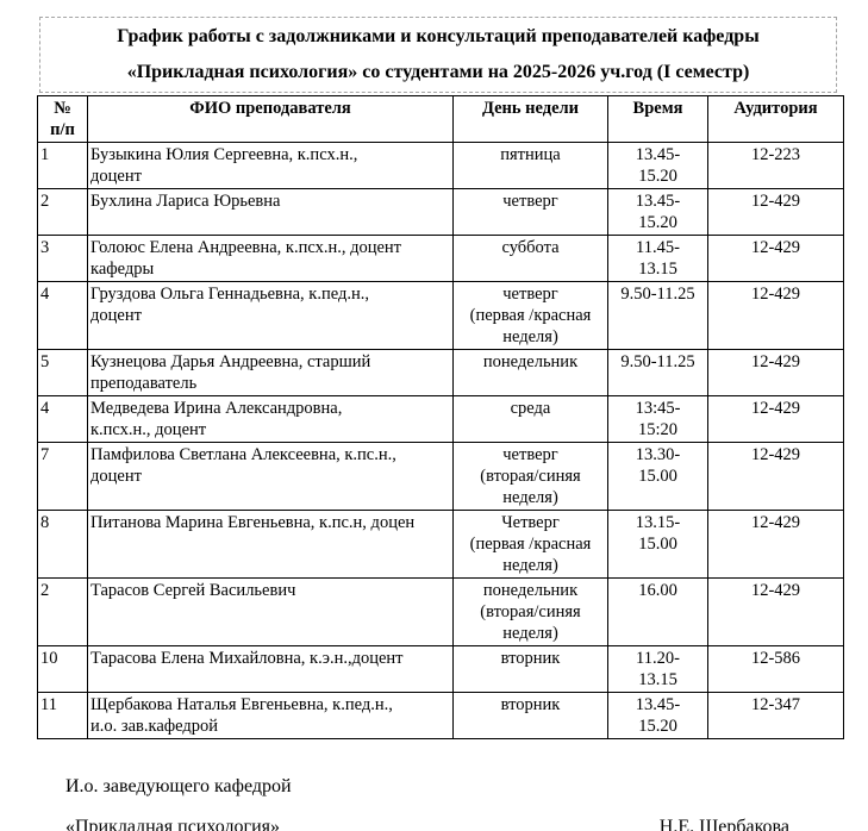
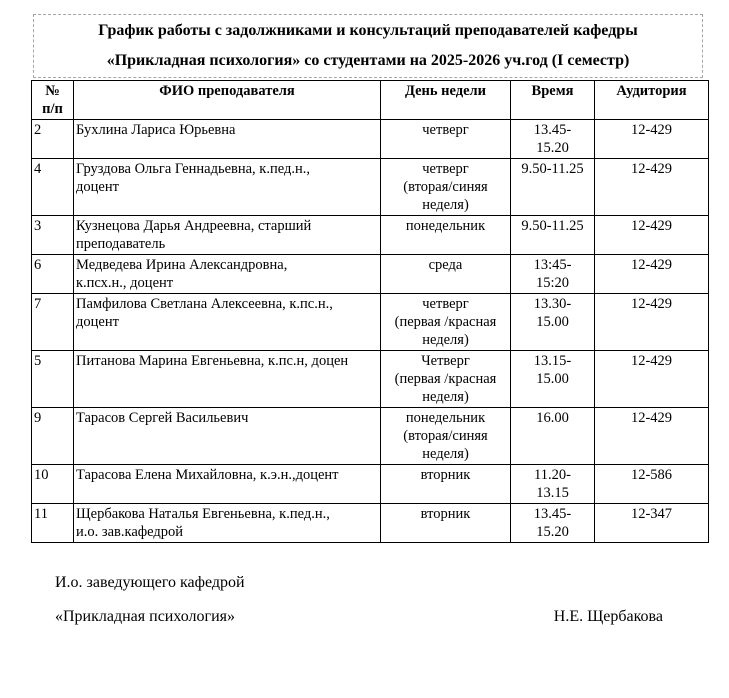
  График работы с задолжниками и консультаций преподавателей кафедры
  «Прикладная психология» со студентами на 2025-2026 уч.год (I семестр)
  № п/п	ФИО преподавателя	День недели	Время	Аудитория
- 1	Бузыкина Юлия Сергеевна, к.псх.н., доцент	пятница	13.45- 15.20	12-223
  2	Бухлина Лариса Юрьевна	четверг	13.45- 15.20	12-429
- 3	Голоюс Елена Андреевна, к.псх.н., доцент кафедры	суббота	11.45- 13.15	12-429
- 4	Груздова Ольга Геннадьевна, к.пед.н., доцент	четверг (первая /красная неделя)	9.50-11.25	12-429
+ 4	Груздова Ольга Геннадьевна, к.пед.н., доцент	четверг (вторая/синяя неделя)	9.50-11.25	12-429
- 5	Кузнецова Дарья Андреевна, старший преподаватель	понедельник	9.50-11.25	12-429
+ 3	Кузнецова Дарья Андреевна, старший преподаватель	понедельник	9.50-11.25	12-429
- 4	Медведева Ирина Александровна, к.псх.н., доцент	среда	13:45- 15:20	12-429
+ 6	Медведева Ирина Александровна, к.псх.н., доцент	среда	13:45- 15:20	12-429
- 7	Памфилова Светлана Алексеевна, к.пс.н., доцент	четверг (вторая/синяя неделя)	13.30- 15.00	12-429
+ 7	Памфилова Светлана Алексеевна, к.пс.н., доцент	четверг (первая /красная неделя)	13.30- 15.00	12-429
- 8	Питанова Марина Евгеньевна, к.пс.н, доцен	Четверг (первая /красная неделя)	13.15- 15.00	12-429
+ 5	Питанова Марина Евгеньевна, к.пс.н, доцен	Четверг (первая /красная неделя)	13.15- 15.00	12-429
- 2	Тарасов Сергей Васильевич	понедельник (вторая/синяя неделя)	16.00	12-429
+ 9	Тарасов Сергей Васильевич	понедельник (вторая/синяя неделя)	16.00	12-429
  10	Тарасова Елена Михайловна, к.э.н.,доцент	вторник	11.20- 13.15	12-586
  11	Щербакова Наталья Евгеньевна, к.пед.н., и.о. зав.кафедрой	вторник	13.45- 15.20	12-347
  И.о. заведующего кафедрой
  «Прикладная психология»
  Н.Е. Щербакова
